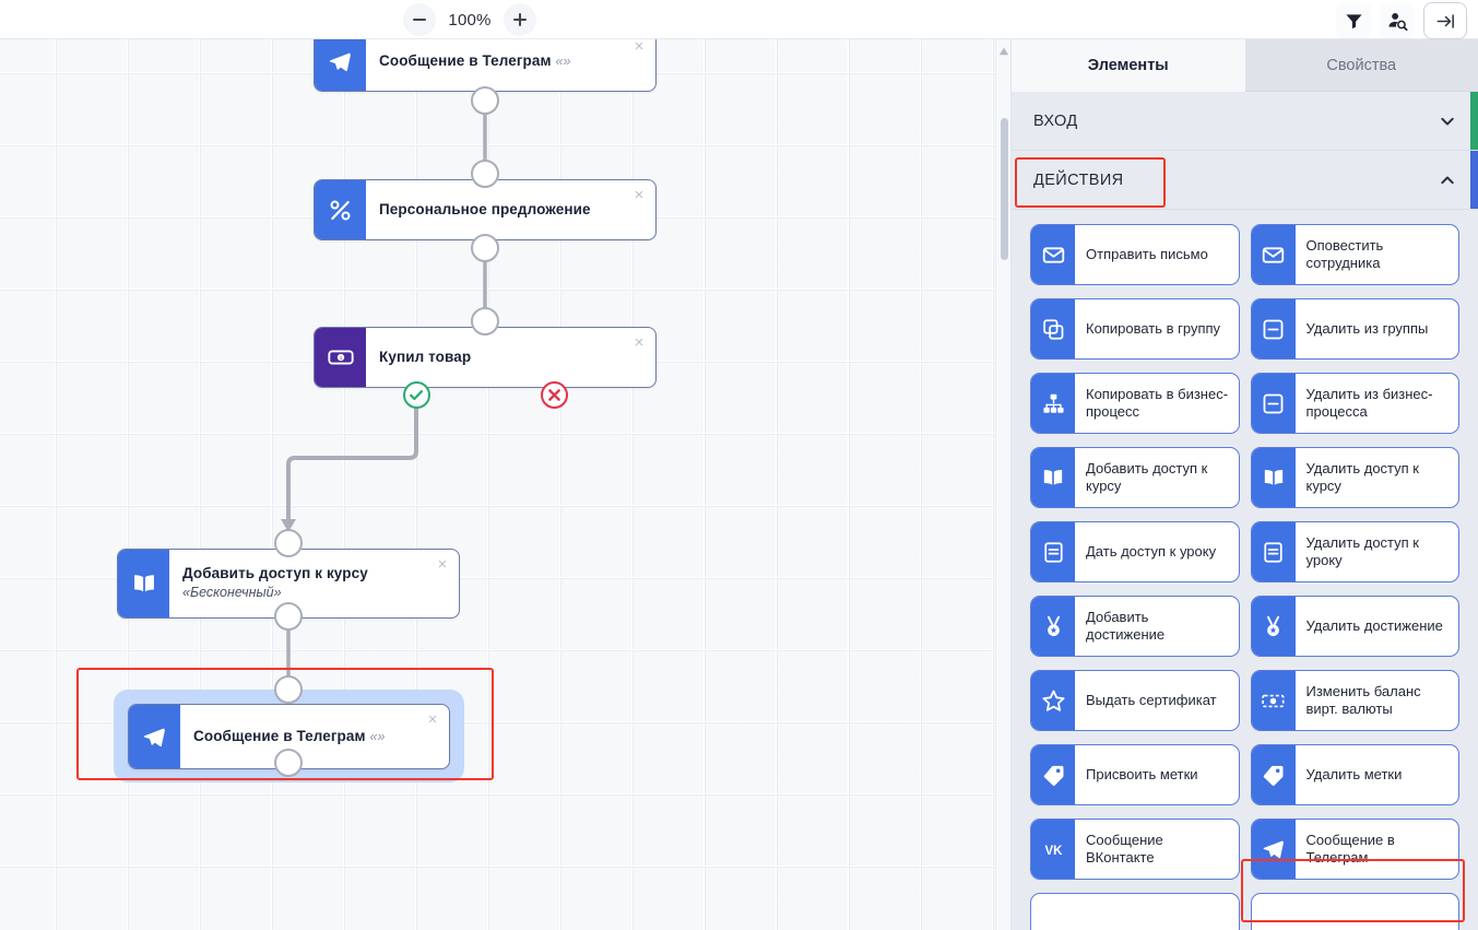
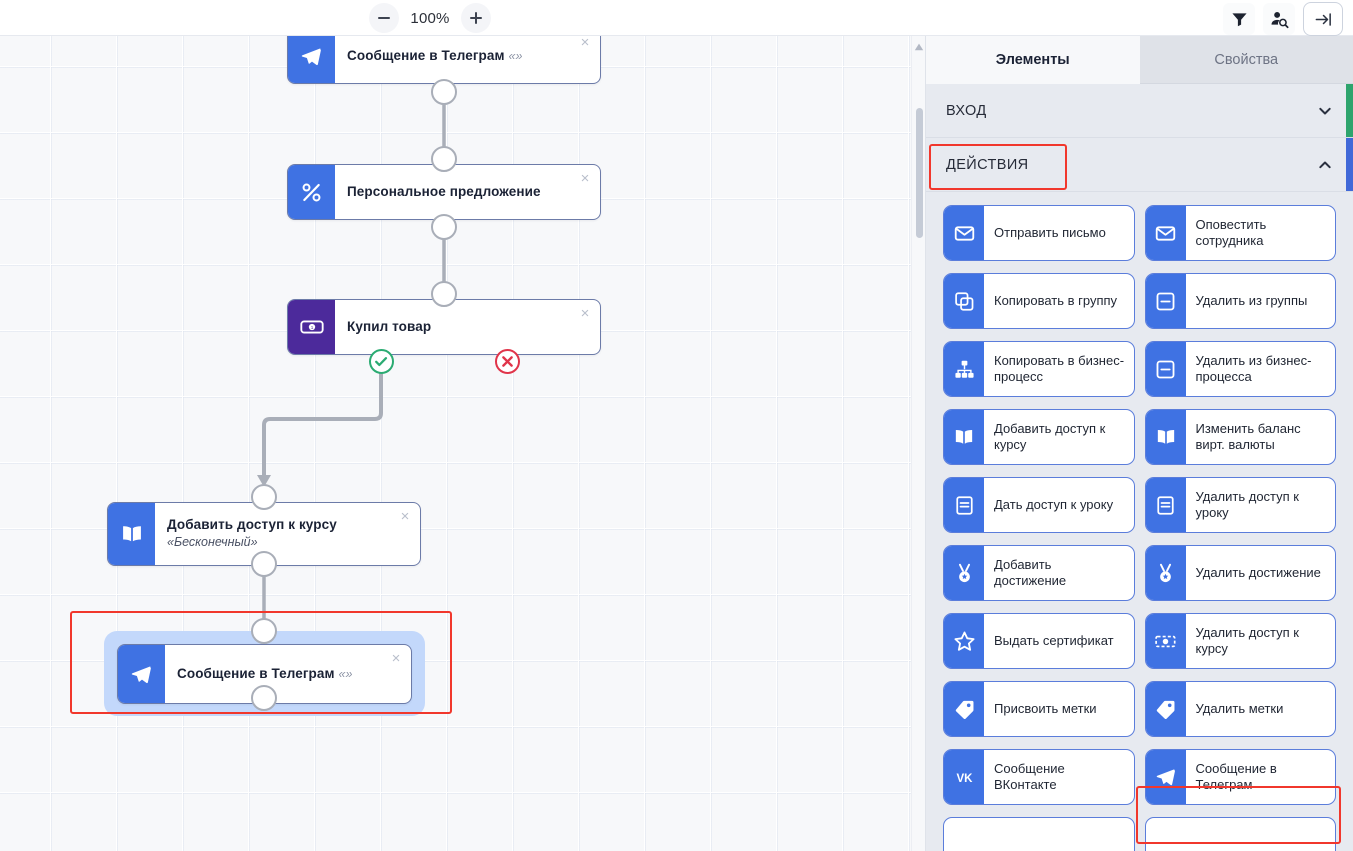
  100%
  Сообщение в Телеграм «»
  ×
  Персональное предложение
  ×
  Купил товар
  ×
  Добавить доступ к курсу
  «Бесконечный»
  ×
  Сообщение в Телеграм «»
  ×
  Элементы
  Свойства
  ВХОД
  ДЕЙСТВИЯ
  Отправить письмо
  Оповестить сотрудника
  Копировать в группу
  Удалить из группы
  Копировать в бизнес-процесс
  Удалить из бизнес-процесса
  Добавить доступ к курсу
- Удалить доступ к курсу
+ Изменить баланс вирт. валюты
  Дать доступ к уроку
  Удалить доступ к уроку
  Добавить достижение
  Удалить достижение
  Выдать сертификат
- Изменить баланс вирт. валюты
+ Удалить доступ к курсу
  Присвоить метки
  Удалить метки
  VK
  Сообщение ВКонтакте
  Сообщение в Телеграм
